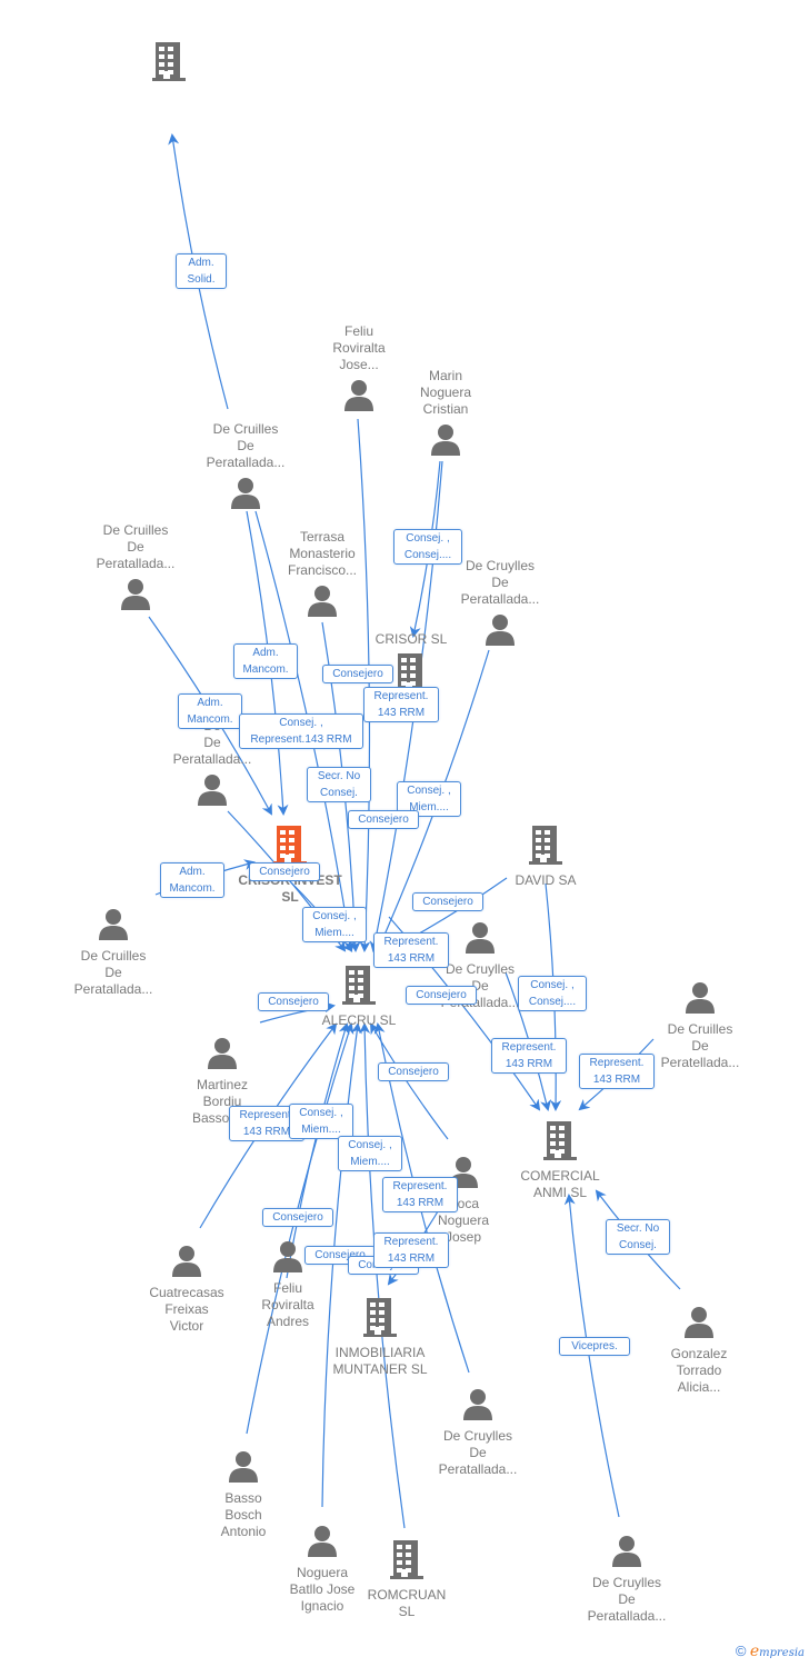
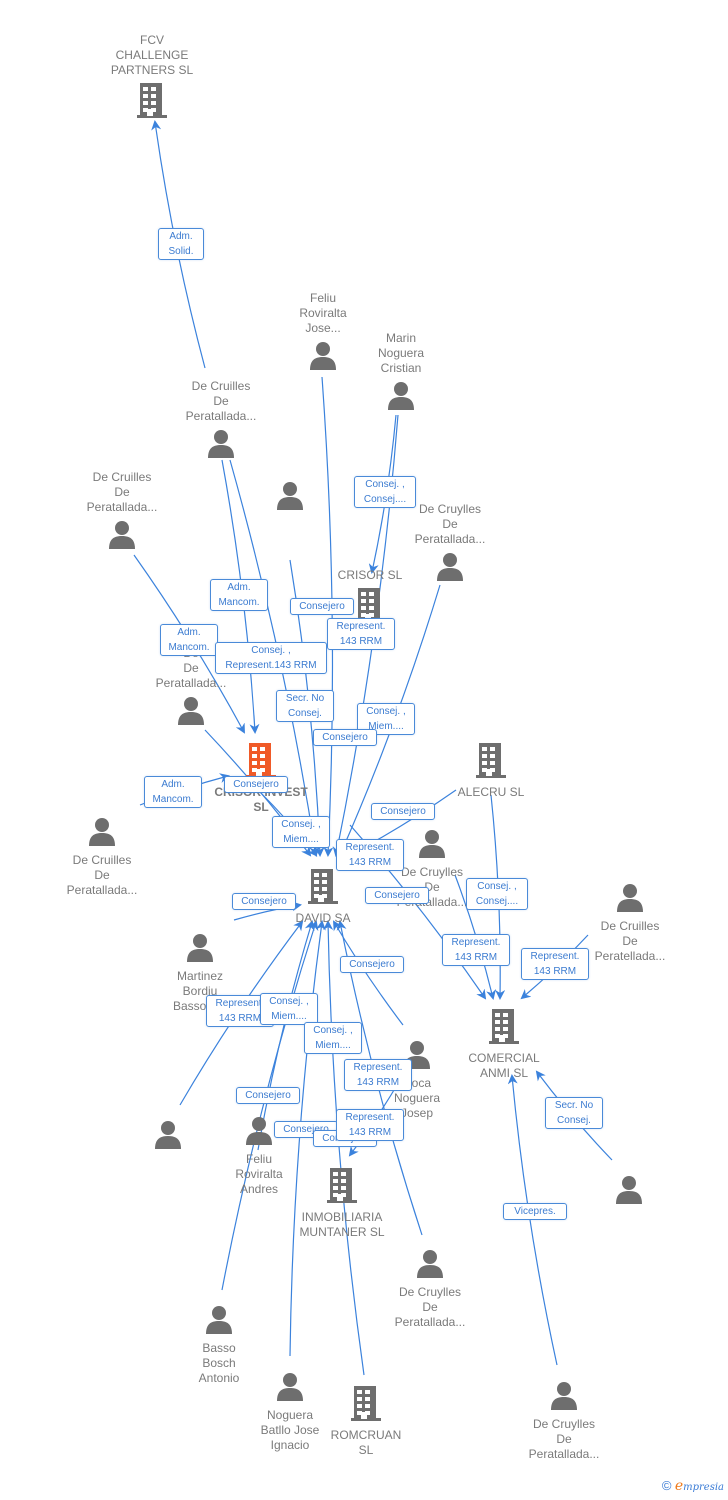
+ FCV
+ CHALLENGE
+ PARTNERS SL
  De Cruilles
  De
  Peratallada...
  Feliu
  Roviralta
  Jose...
  Marin
  Noguera
  Cristian
  De Cruilles
  De
  Peratallada...
- Terrasa
- Monasterio
- Francisco...
  De Cruylles
  De
  Peratallada...
  CRISOR SL
  De
  Peratallada...
  SL
- DAVID SA
+ ALECRU SL
  De Cruilles
  De
  Peratallada...
  De Cruylles
  De
- ALECRU SL
+ DAVID SA
  De Cruilles
  De
  Peratellada...
  Martinez
  Bordiu
  COMERCIAL
  ANMI SL
  oca
  Noguera
  osep
- Cuatrecasas
- Freixas
- Victor
  Feliu
  Roviralta
  Andres
  INMOBILIARIA
  MUNTANER SL
- Gonzalez
- Torrado
- Alicia...
  De Cruylles
  De
  Peratallada...
  Basso
  Bosch
  Antonio
  Noguera
  Batllo Jose
  Ignacio
  De Cruylles
  De
  Peratallada...
  ROMCRUAN
  SL
  Adm.
  Solid.
  Consej. ,
  Consej....
  Adm.
  Mancom.
  Consejero
  Represent.
  143 RRM
  Adm.
  Mancom.
  Consej. ,
  Represent.143 RRM
  Secr. No
  Consej.
  Consej. ,
  Miem....
  Consejero
  Adm.
  Mancom.
  Consejero
  Consejero
  Consej. ,
  Miem....
  Represent.
  143 RRM
  Consejero
  Consej. ,
  Consej....
  Consejero
  Represent.
  143 RRM
  Represent.
  143 RRM
  Consejero
  Represen
  143 RRM
  Consej. ,
  Miem....
  Consej. ,
  Miem....
  Represent.
  143 RRM
  Consejero
  Secr. No
  Consej.
  Represent.
  143 RRM
  Vicepres.
  © empresia
